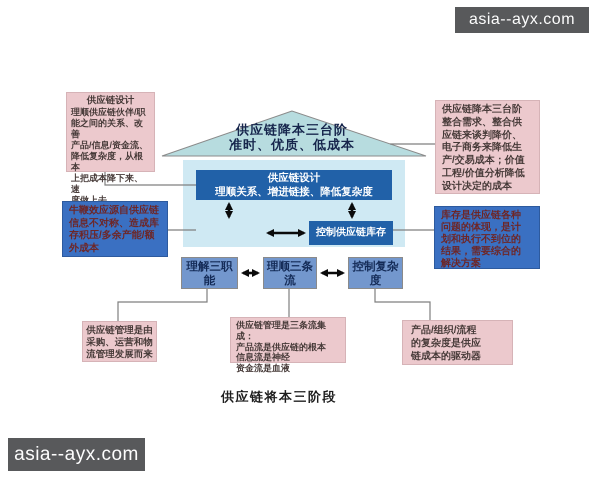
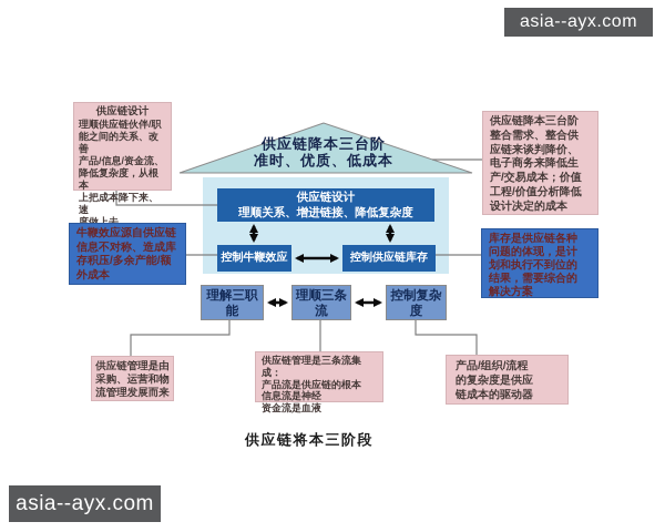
  供应链降本三台阶
  准时、优质、低成本
  供应链设计
  理顺关系、增进链接、降低复杂度
+ 控制牛鞭效应
  控制供应链库存
  理解三职
  能
  理顺三条
  流
  控制复杂
  度
  供应链设计
  理顺供应链伙伴/职
  能之间的关系、改善
  产品/信息/资金流、
  降低复杂度，从根本
  上把成本降下来、速
  度做上去
  牛鞭效应源自供应链
  信息不对称、造成库
  存积压/多余产能/额
  外成本
  供应链降本三台阶
  整合需求、整合供
  应链来谈判降价、
  电子商务来降低生
  产/交易成本；价值
  工程/价值分析降低
  设计决定的成本
  库存是供应链各种
  问题的体现，是计
  划和执行不到位的
  结果，需要综合的
  解决方案
  供应链管理是由
  采购、运营和物
  流管理发展而来
  供应链管理是三条流集成：
  产品流是供应链的根本
  信息流是神经
  资金流是血液
  产品/组织/流程
  的复杂度是供应
  链成本的驱动器
  供应链将本三阶段
  asia--ayx.com
  asia--ayx.com
